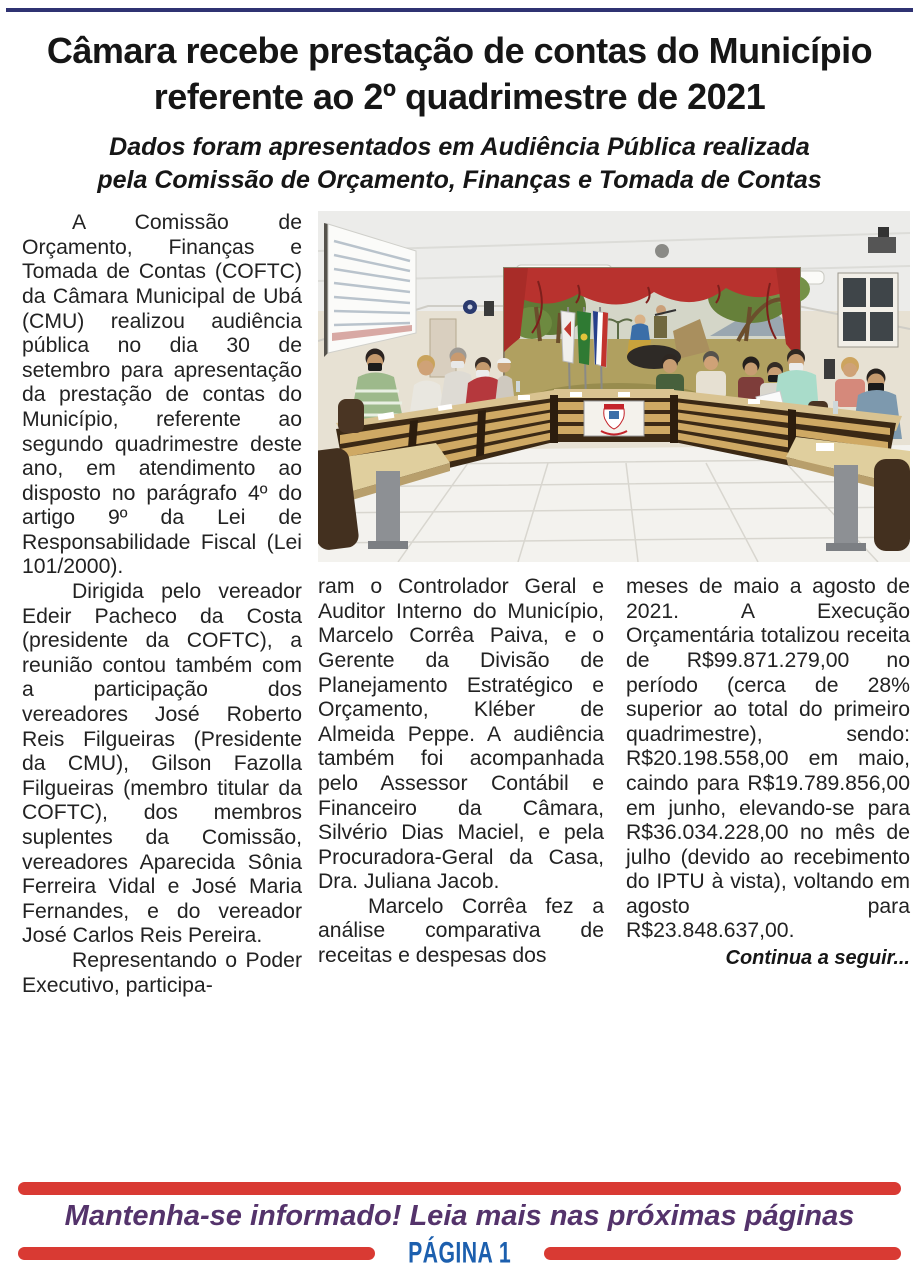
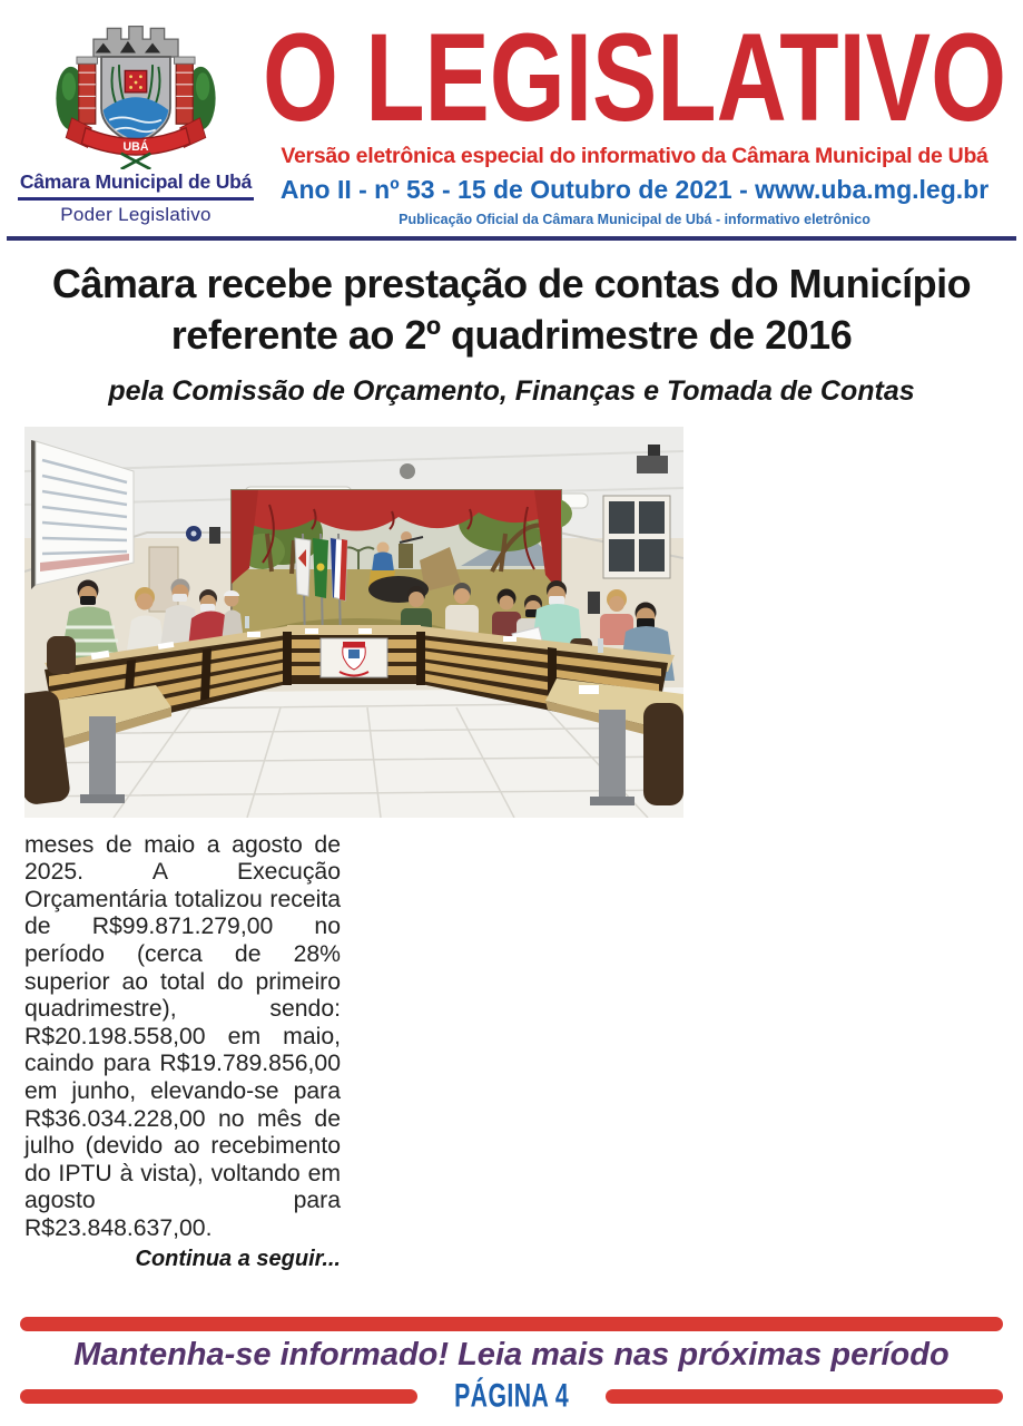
+ UBÁ
+ Câmara Municipal de Ubá
+ Poder Legislativo
+ O LEGISLATIVO
+ Versão eletrônica especial do informativo da Câmara Municipal de Ubá
+ Ano II - nº 53 - 15 de Outubro de 2021 - www.uba.mg.leg.br
+ Publicação Oficial da Câmara Municipal de Ubá - informativo eletrônico
  Câmara recebe prestação de contas do Município
- referente ao 2º quadrimestre de 2021
+ referente ao 2º quadrimestre de 2016
- Dados foram apresentados em Audiência Pública realizada
  pela Comissão de Orçamento, Finanças e Tomada de Contas
- A Comissão de Orçamento, Finanças e Tomada de Contas (COFTC) da Câmara Municipal de Ubá (CMU) realizou audiência pública no dia 30 de setembro para apresentação da prestação de contas do Município, referente ao segundo quadrimestre deste ano, em atendimento ao disposto no parágrafo 4º do artigo 9º da Lei de Responsabilidade Fiscal (Lei 101/2000).
- Dirigida pelo vereador Edeir Pacheco da Costa (presidente da COFTC), a reunião contou também com a participação dos vereadores José Roberto Reis Filgueiras (Presidente da CMU), Gilson Fazolla Filgueiras (membro titular da COFTC), dos membros suplentes da Comissão, vereadores Aparecida Sônia Ferreira Vidal e José Maria Fernandes, e do vereador José Carlos Reis Pereira.
- Representando o Poder Executivo, participa-
- ram o Controlador Geral e Auditor Interno do Município, Marcelo Corrêa Paiva, e o Gerente da Divisão de Planejamento Estratégico e Orçamento, Kléber de Almeida Peppe. A audiência também foi acompanhada pelo Assessor Contábil e Financeiro da Câmara, Silvério Dias Maciel, e pela Procuradora-Geral da Casa, Dra. Juliana Jacob.
- Marcelo Corrêa fez a análise comparativa de receitas e despesas dos
- meses de maio a agosto de 2021. A Execução Orçamentária totalizou receita de R$99.871.279,00 no período (cerca de 28% superior ao total do primeiro quadrimestre), sendo: R$20.198.558,00 em maio, caindo para R$19.789.856,00 em junho, elevando-se para R$36.034.228,00 no mês de julho (devido ao recebimento do IPTU à vista), voltando em agosto para R$23.848.637,00.
+ meses de maio a agosto de 2025. A Execução Orçamentária totalizou receita de R$99.871.279,00 no período (cerca de 28% superior ao total do primeiro quadrimestre), sendo: R$20.198.558,00 em maio, caindo para R$19.789.856,00 em junho, elevando-se para R$36.034.228,00 no mês de julho (devido ao recebimento do IPTU à vista), voltando em agosto para R$23.848.637,00.
  Continua a seguir...
- Mantenha-se informado! Leia mais nas próximas páginas
+ Mantenha-se informado! Leia mais nas próximas período
- PÁGINA 1
+ PÁGINA 4
